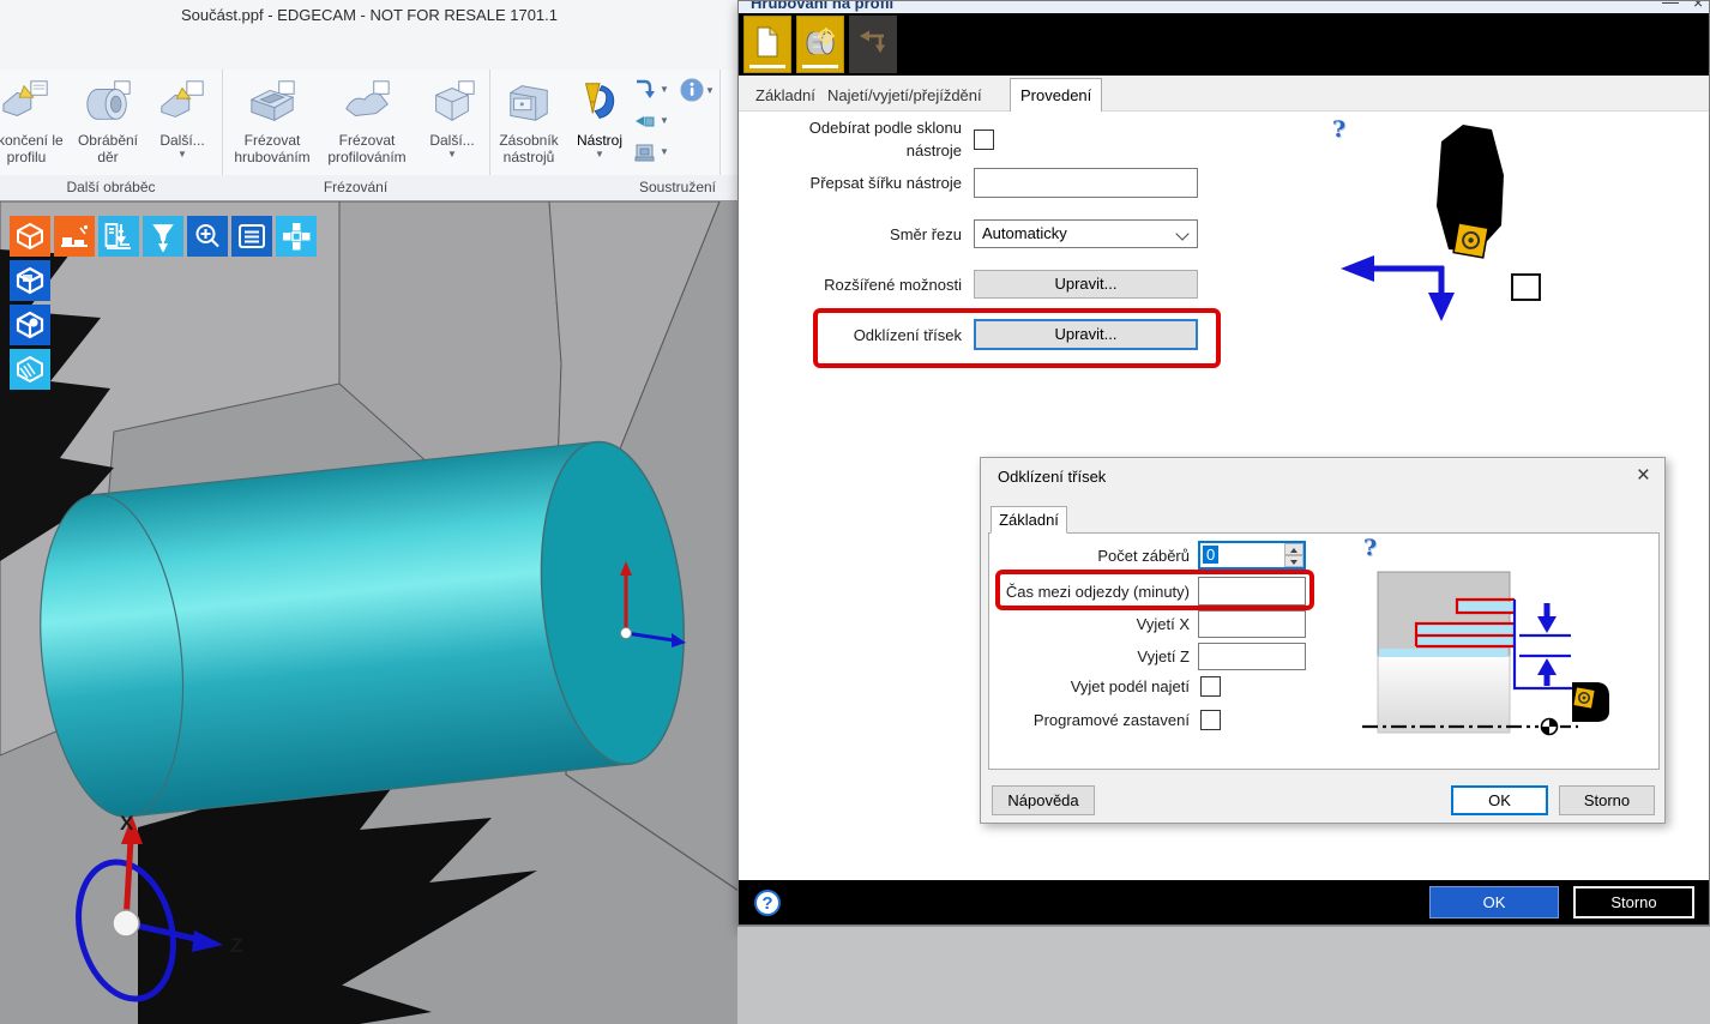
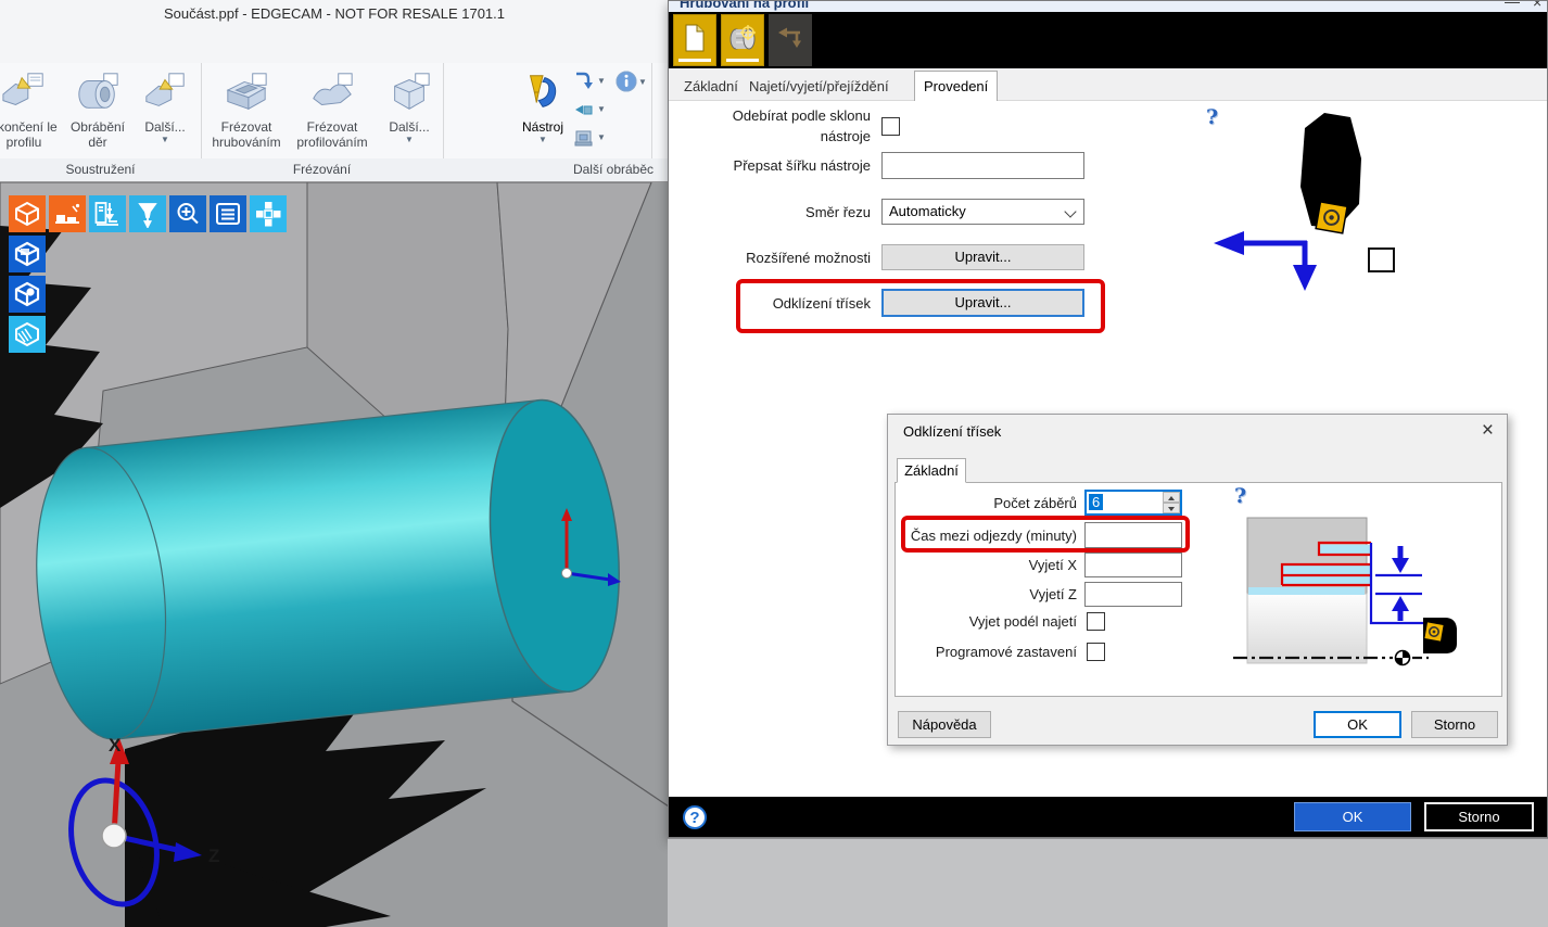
  Součást.ppf - EDGECAM - NOT FOR RESALE 1701.1
  končení le profilu
  Obrábění děr
  Další...
  ▼
  Frézovat hrubováním
  Frézovat profilováním
  Další...
  ▼
- Zásobník nástrojů
  Nástroj
  ▼
  ▼
  ▼
  ▼
  ▼
- Další obráběc
+ Soustružení
  Frézování
- Soustružení
+ Další obráběc
  X
  Hrubování na profil
  —
  ×
  Základní
  Najetí/vyjetí/přejíždění
  Provedení
  Odebírat podle sklonu nástroje
  Přepsat šířku nástroje
  Směr řezu
  Automaticky
  Rozšířené možnosti
  Upravit...
  Odklízení třísek
  Upravit...
  ?
  Odklízení třísek
  ×
  Základní
  Počet záběrů
- 0
+ 6
  Čas mezi odjezdy (minuty)
  Vyjetí X
  Vyjetí Z
  Vyjet podél najetí
  Programové zastavení
  ?
  Nápověda
  OK
  Storno
  ?
  OK
  Storno
